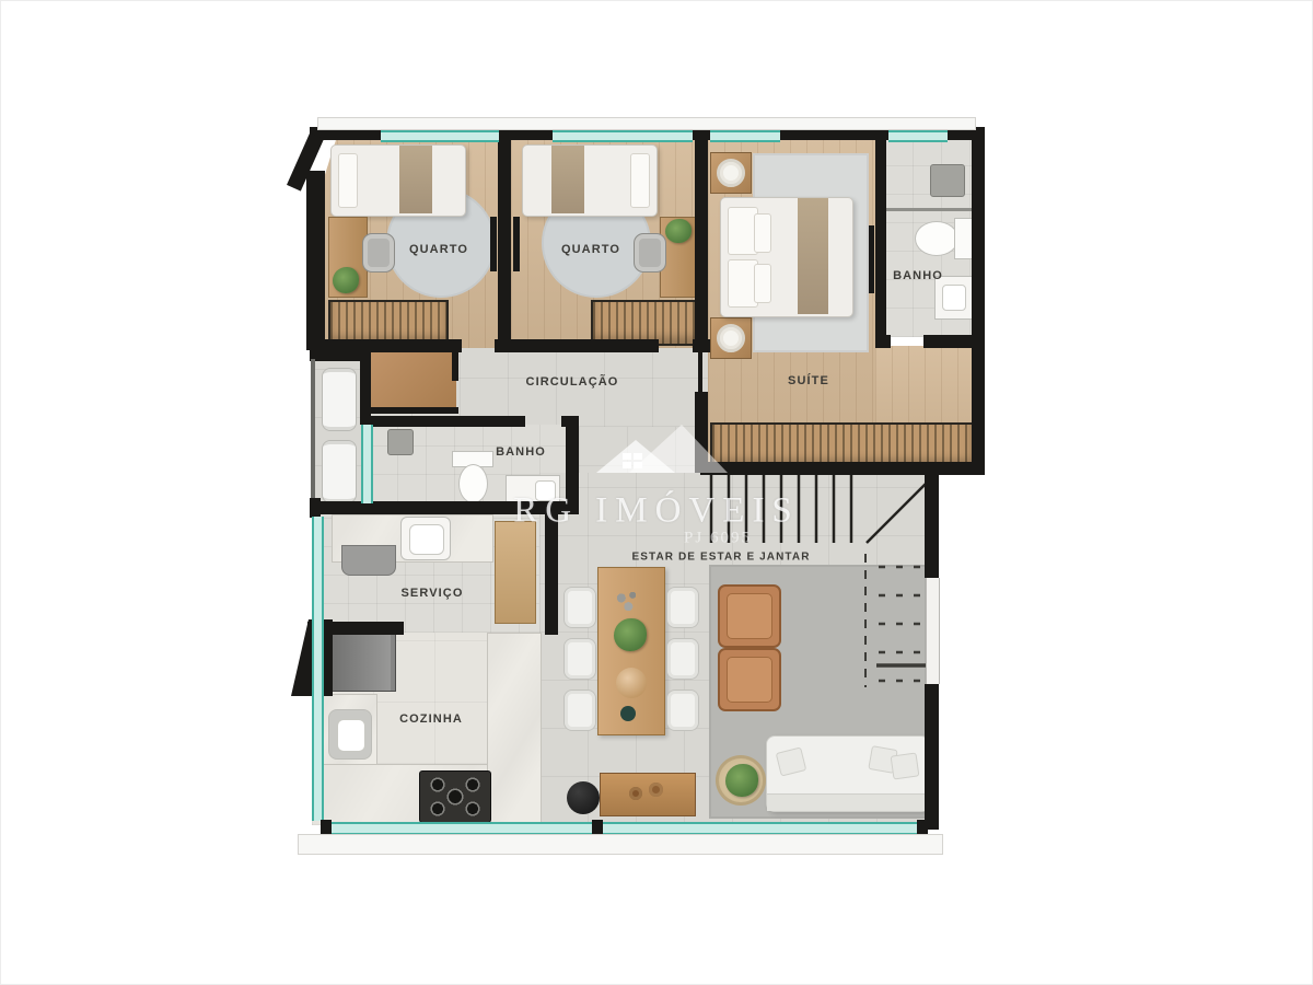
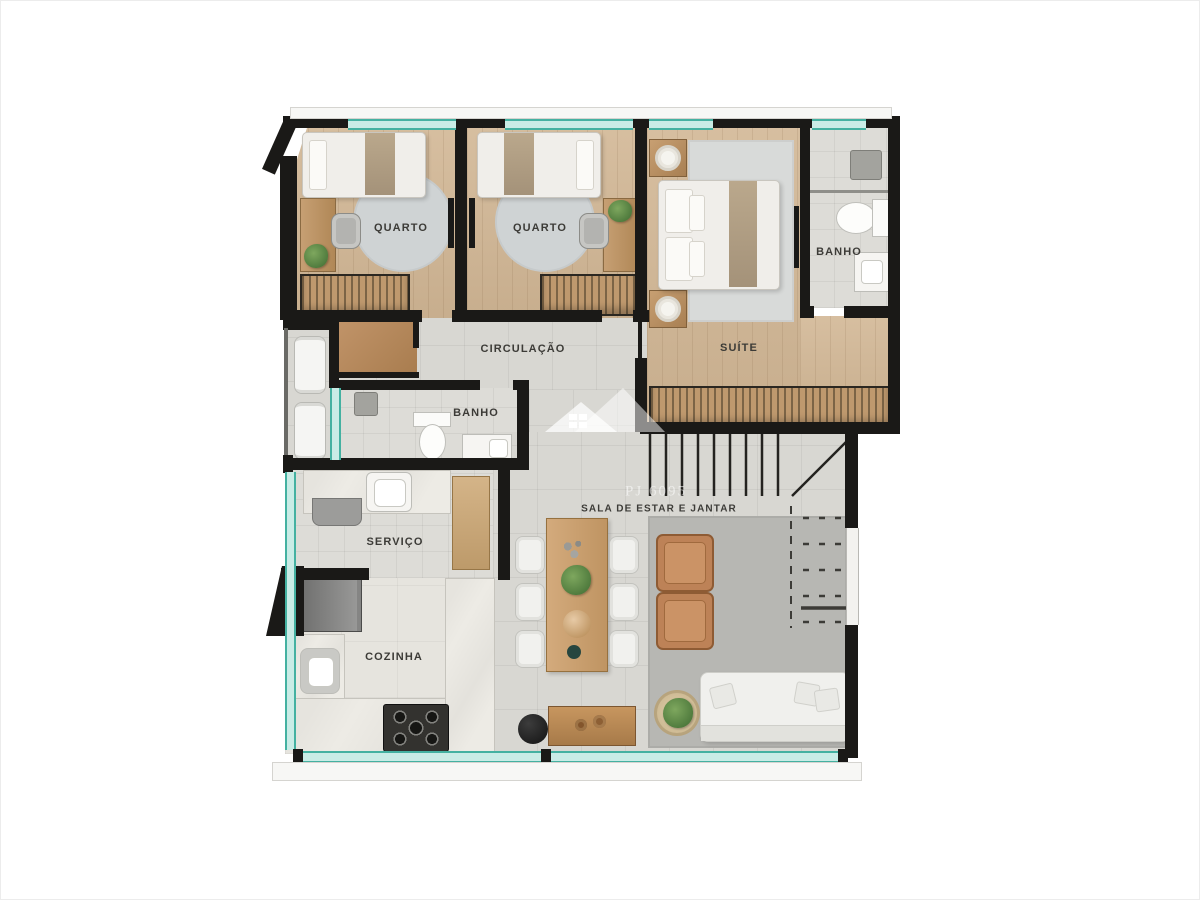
  QUARTO
  QUARTO
  BANHO
  SUÍTE
  CIRCULAÇÃO
  BANHO
  SERVIÇO
  COZINHA
- ESTAR DE ESTAR E JANTAR
+ SALA DE ESTAR E JANTAR
- RG IMÓVEIS
  PJ 6095
